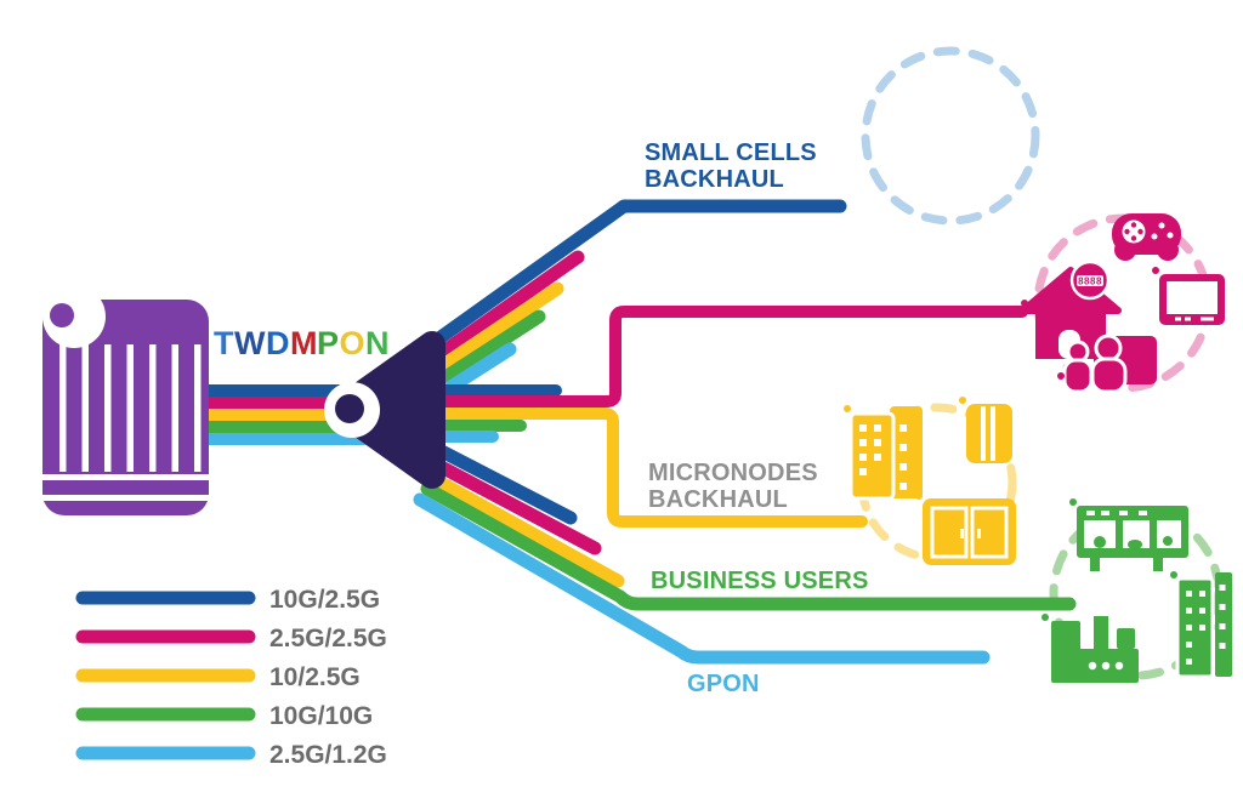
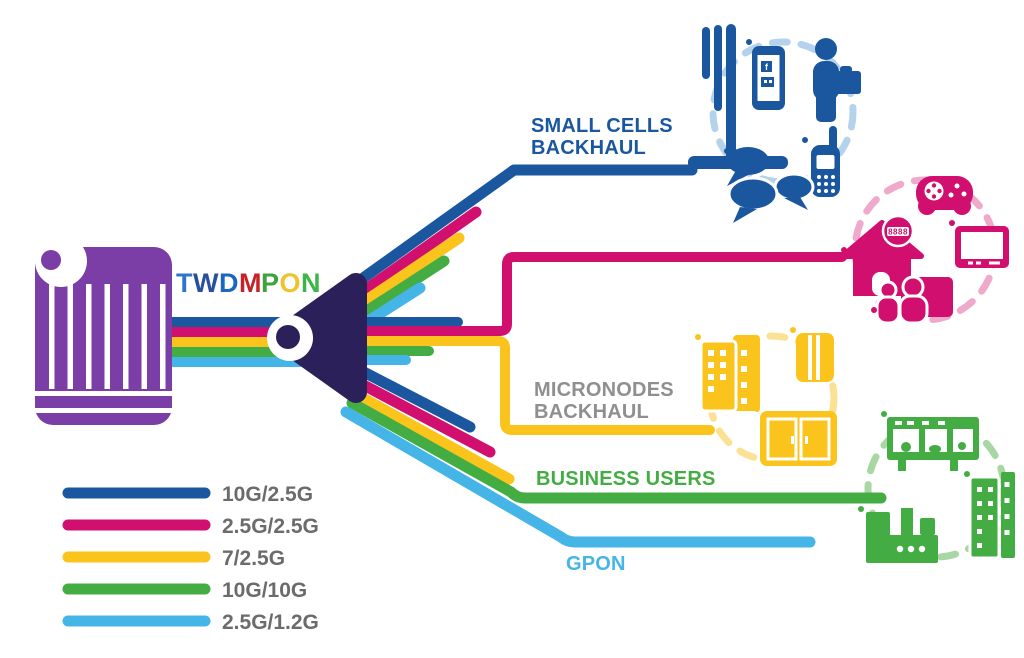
  TWDM
  PON
  SMALL CELLS BACKHAUL
  MICRONODES BACKHAUL
  BUSINESS USERS
  GPON
+ f
  8888
  10G/2.5G
  2.5G/2.5G
- 10/2.5G
+ 7/2.5G
  10G/10G
  2.5G/1.2G
